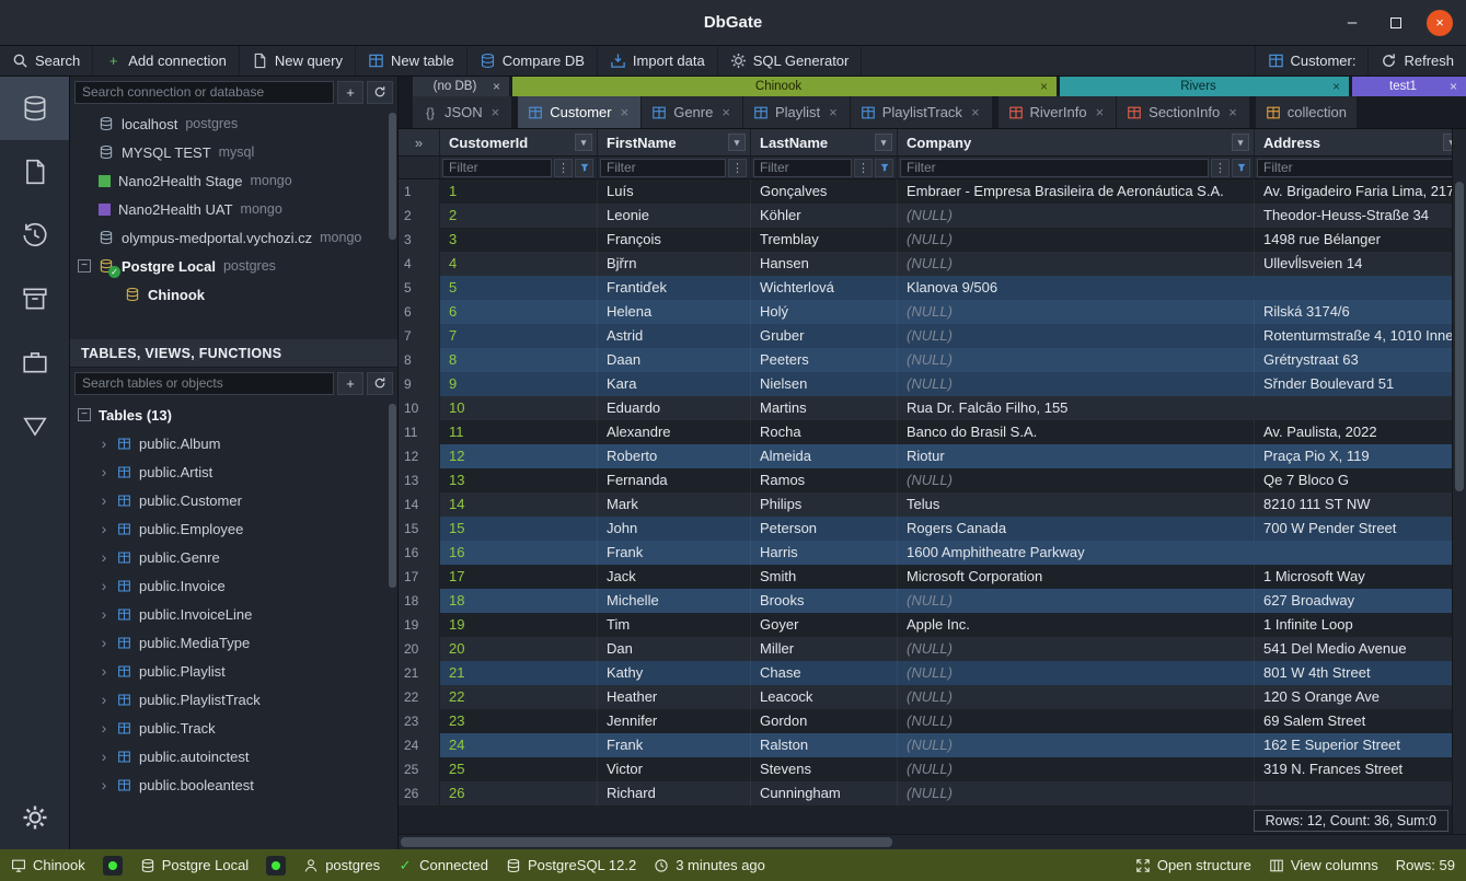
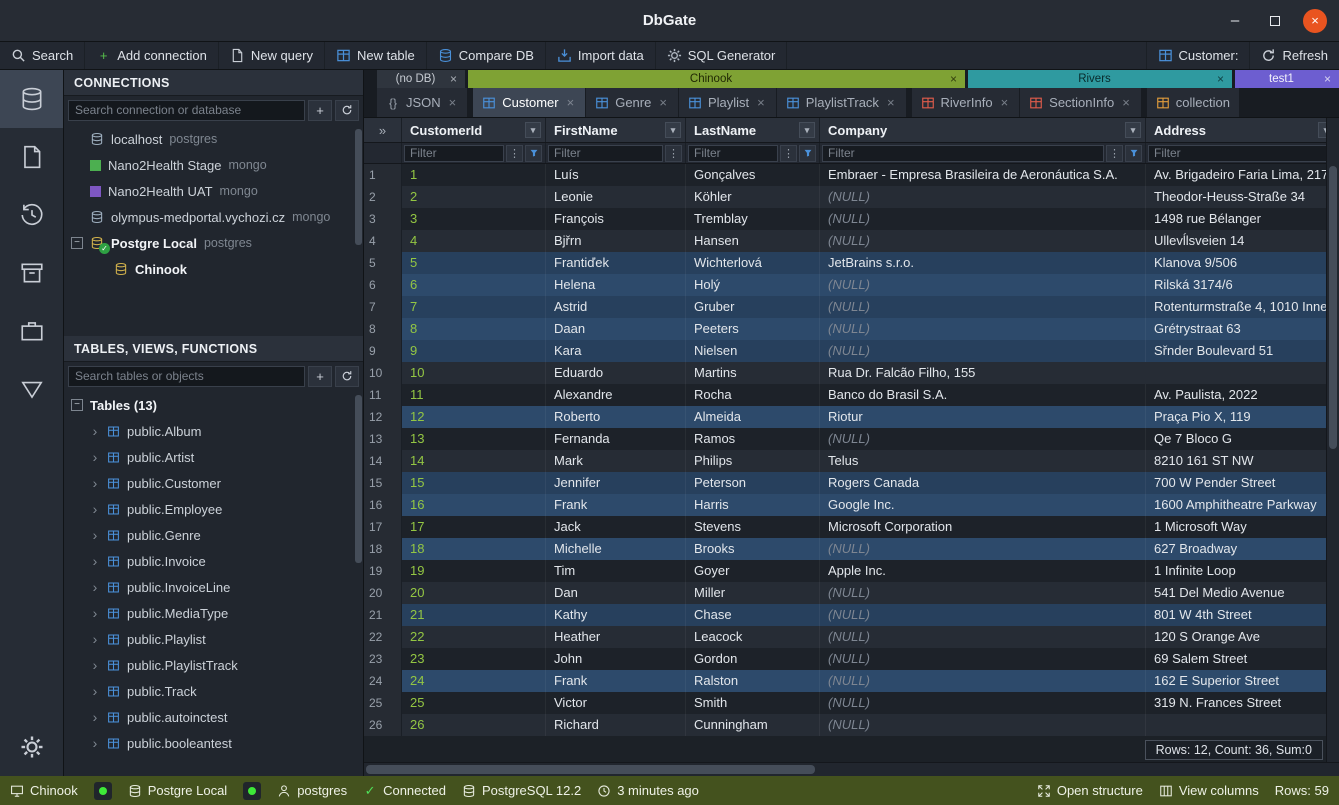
  DbGate
  –
  ×
  Search
  +
  Add connection
  New query
  New table
  Compare DB
  Import data
  SQL Generator
  Customer:
  Refresh
+ CONNECTIONS
  Search connection or database
  +
  localhost
  postgres
- MYSQL TEST
- mysql
  Nano2Health Stage
  mongo
  Nano2Health UAT
  mongo
  olympus-medportal.vychozi.cz
  mongo
  −
  ✓
  Postgre Local
  postgres
  Chinook
  TABLES, VIEWS, FUNCTIONS
  Search tables or objects
  +
  −
  Tables (13)
  ›
  public.Album
  ›
  public.Artist
  ›
  public.Customer
  ›
  public.Employee
  ›
  public.Genre
  ›
  public.Invoice
  ›
  public.InvoiceLine
  ›
  public.MediaType
  ›
  public.Playlist
  ›
  public.PlaylistTrack
  ›
  public.Track
  ›
  public.autoinctest
  ›
  public.booleantest
  (no DB)
  ×
  Chinook
  ×
  Rivers
  ×
  test1
  ×
  {}
  JSON
  ×
  Customer
  ×
  Genre
  ×
  Playlist
  ×
  PlaylistTrack
  ×
  RiverInfo
  ×
  SectionInfo
  ×
  collection
  »
  CustomerId
  ▾
  FirstName
  ▾
  LastName
  ▾
  Company
  ▾
  Address
  Filter
  ⋮
  Filter
  ⋮
  Filter
  ⋮
  Filter
  ⋮
  Filter
  1
  1
  Luís
  Gonçalves
  Embraer - Empresa Brasileira de Aeronáutica S.A.
  Av. Brigadeiro Faria Lima, 217
  2
  2
  Leonie
  Köhler
  (NULL)
  Theodor-Heuss-Straße 34
  3
  3
  François
  Tremblay
  (NULL)
  1498 rue Bélanger
  4
  4
  Bjřrn
  Hansen
  (NULL)
  Ullevĺlsveien 14
  5
  5
  Frantiďek
  Wichterlová
+ JetBrains s.r.o.
  Klanova 9/506
  6
  6
  Helena
  Holý
  (NULL)
  Rilská 3174/6
  7
  7
  Astrid
  Gruber
  (NULL)
  Rotenturmstraße 4, 1010 Inne
  8
  8
  Daan
  Peeters
  (NULL)
  Grétrystraat 63
  9
  9
  Kara
  Nielsen
  (NULL)
  Sřnder Boulevard 51
  10
  10
  Eduardo
  Martins
  Rua Dr. Falcão Filho, 155
  11
  11
  Alexandre
  Rocha
  Banco do Brasil S.A.
  Av. Paulista, 2022
  12
  12
  Roberto
  Almeida
  Riotur
  Praça Pio X, 119
  13
  13
  Fernanda
  Ramos
  (NULL)
  Qe 7 Bloco G
  14
  14
  Mark
  Philips
  Telus
- 8210 111 ST NW
+ 8210 161 ST NW
  15
  15
- John
+ Jennifer
  Peterson
  Rogers Canada
  700 W Pender Street
  16
  16
  Frank
  Harris
+ Google Inc.
  1600 Amphitheatre Parkway
  17
  17
  Jack
- Smith
+ Stevens
  Microsoft Corporation
  1 Microsoft Way
  18
  18
  Michelle
  Brooks
  (NULL)
  627 Broadway
  19
  19
  Tim
  Goyer
  Apple Inc.
  1 Infinite Loop
  20
  20
  Dan
  Miller
  (NULL)
  541 Del Medio Avenue
  21
  21
  Kathy
  Chase
  (NULL)
  801 W 4th Street
  22
  22
  Heather
  Leacock
  (NULL)
  120 S Orange Ave
  23
  23
- Jennifer
+ John
  Gordon
  (NULL)
  69 Salem Street
  24
  24
  Frank
  Ralston
  (NULL)
  162 E Superior Street
  25
  25
  Victor
- Stevens
+ Smith
  (NULL)
  319 N. Frances Street
  26
  26
  Richard
  Cunningham
  (NULL)
  Rows: 12, Count: 36, Sum:0
  Chinook
  Postgre Local
  postgres
  ✓
  Connected
  PostgreSQL 12.2
  3 minutes ago
  Open structure
  View columns
  Rows: 59
